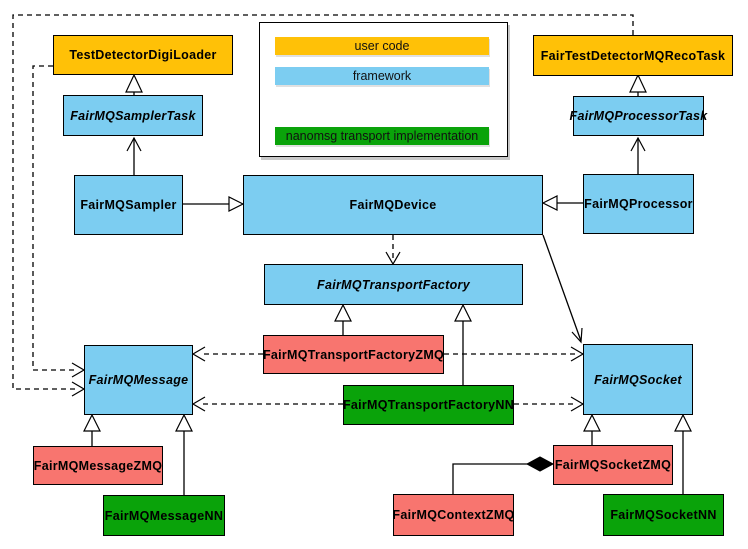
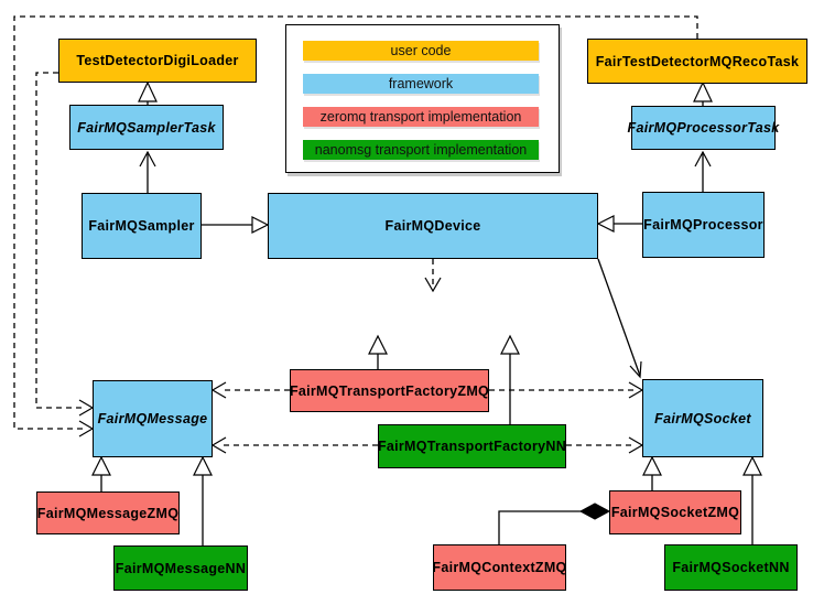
  TestDetectorDigiLoader
  FairTestDetectorMQRecoTask
  FairMQSamplerTask
  FairMQProcessorTask
  FairMQSampler
  FairMQDevice
  FairMQProcessor
- FairMQTransportFactory
  FairMQTransportFactoryZMQ
  FairMQTransportFactoryNN
  FairMQMessage
  FairMQSocket
  FairMQMessageZMQ
  FairMQMessageNN
  FairMQSocketZMQ
  FairMQSocketNN
  FairMQContextZMQ
  user code
  framework
+ zeromq transport implementation
  nanomsg transport implementation
